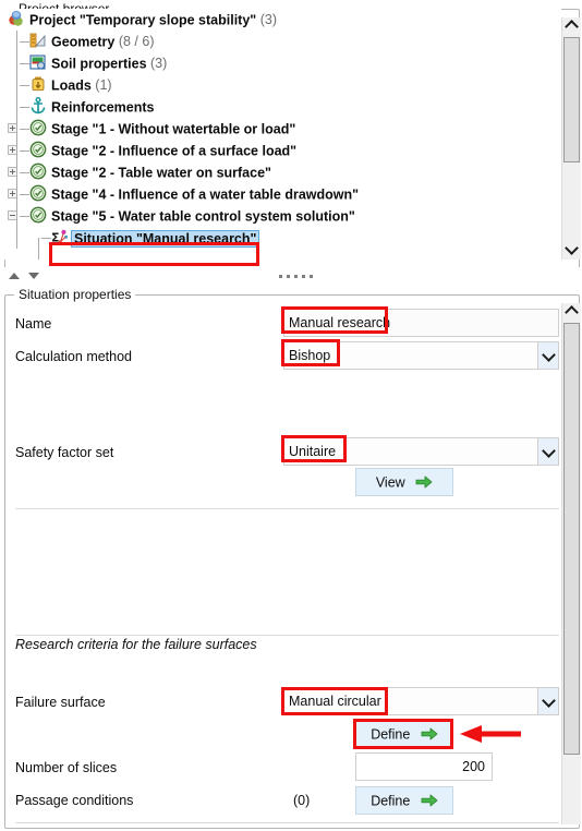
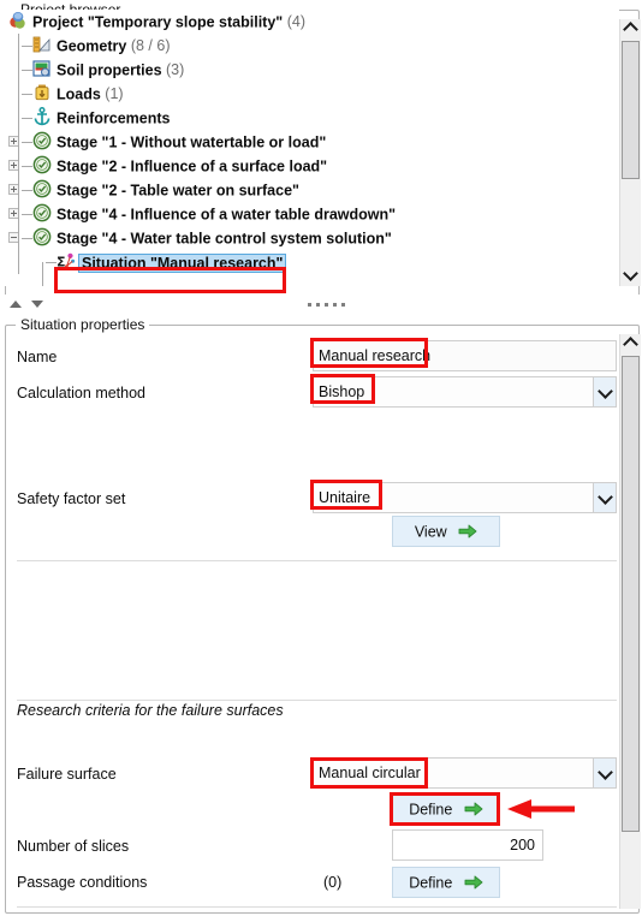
- Project "Temporary slope stability" (3)
+ Project "Temporary slope stability" (4)
  Geometry (8 / 6)
  Soil properties (3)
  Loads (1)
  Reinforcements
  Stage "1 - Without watertable or load"
  Stage "2 - Influence of a surface load"
  Stage "2 - Table water on surface"
  Stage "4 - Influence of a water table drawdown"
- Stage "5 - Water table control system solution"
+ Stage "4 - Water table control system solution"
  Σ
  Situation "Manual research"
  Situation properties
  Name
  Manual research
  Calculation method
  Bishop
  Safety factor set
  Unitaire
  View
  Research criteria for the failure surfaces
  Failure surface
  Manual circular
  Define
  Number of slices
  200
  Passage conditions
  (0)
  Define
